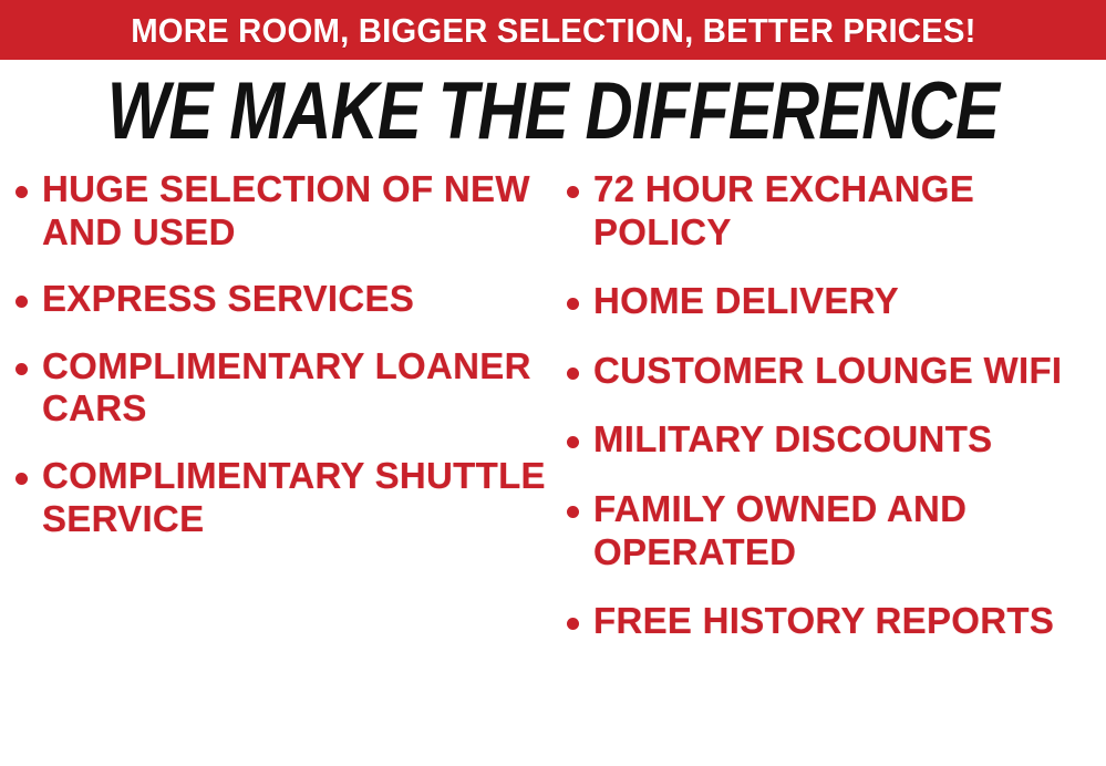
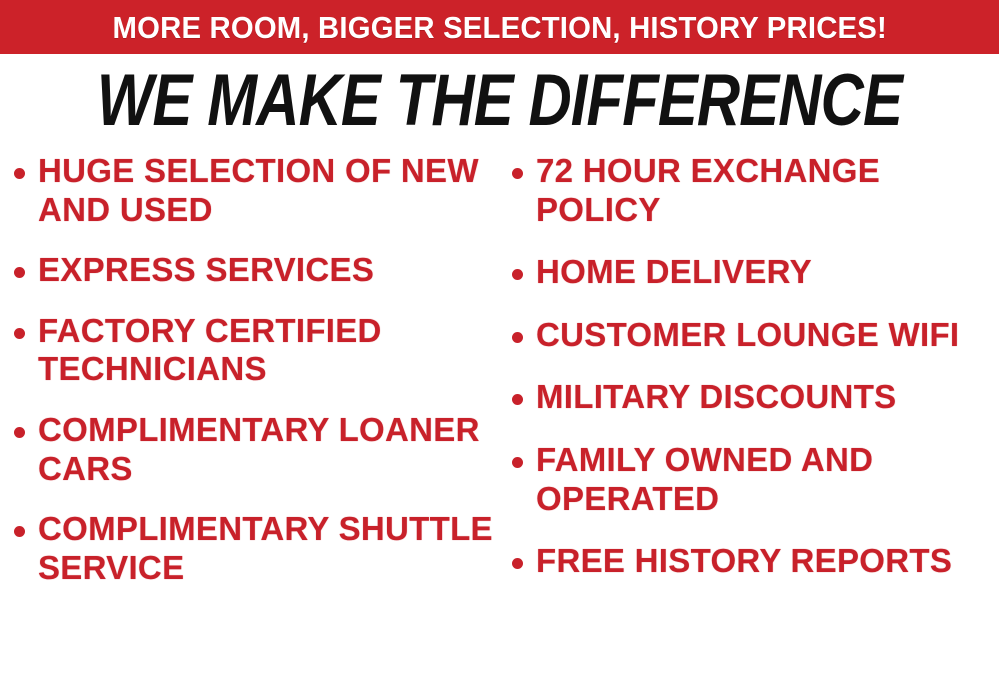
- MORE ROOM, BIGGER SELECTION, BETTER PRICES!
+ MORE ROOM, BIGGER SELECTION, HISTORY PRICES!
  WE MAKE THE DIFFERENCE
  HUGE SELECTION OF NEW AND USED
  EXPRESS SERVICES
+ FACTORY CERTIFIED TECHNICIANS
  COMPLIMENTARY LOANER CARS
  COMPLIMENTARY SHUTTLE SERVICE
  72 HOUR EXCHANGE POLICY
  HOME DELIVERY
  CUSTOMER LOUNGE WIFI
  MILITARY DISCOUNTS
  FAMILY OWNED AND OPERATED
  FREE HISTORY REPORTS
